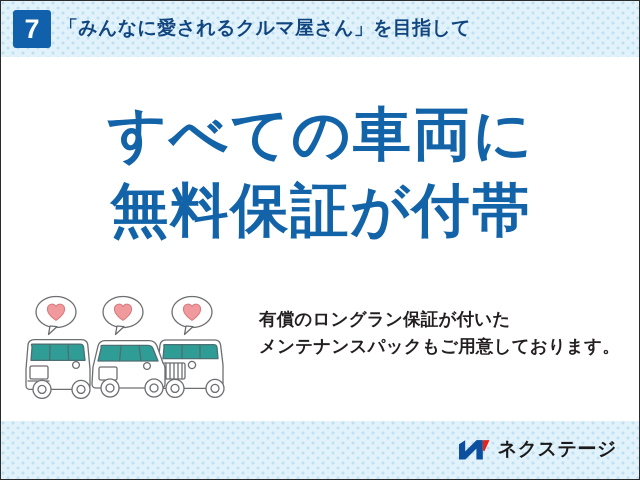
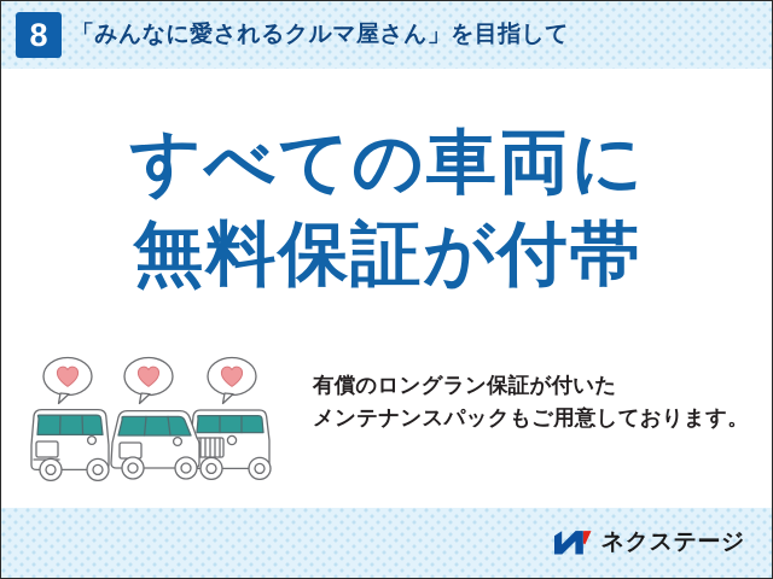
- 7
+ 8
  「みんなに愛されるクルマ屋さん」を目指して
  すべての車両に
  無料保証が付帯
  有償のロングラン保証が付いた
  メンテナンスパックもご用意しております。
  ネクステージ
